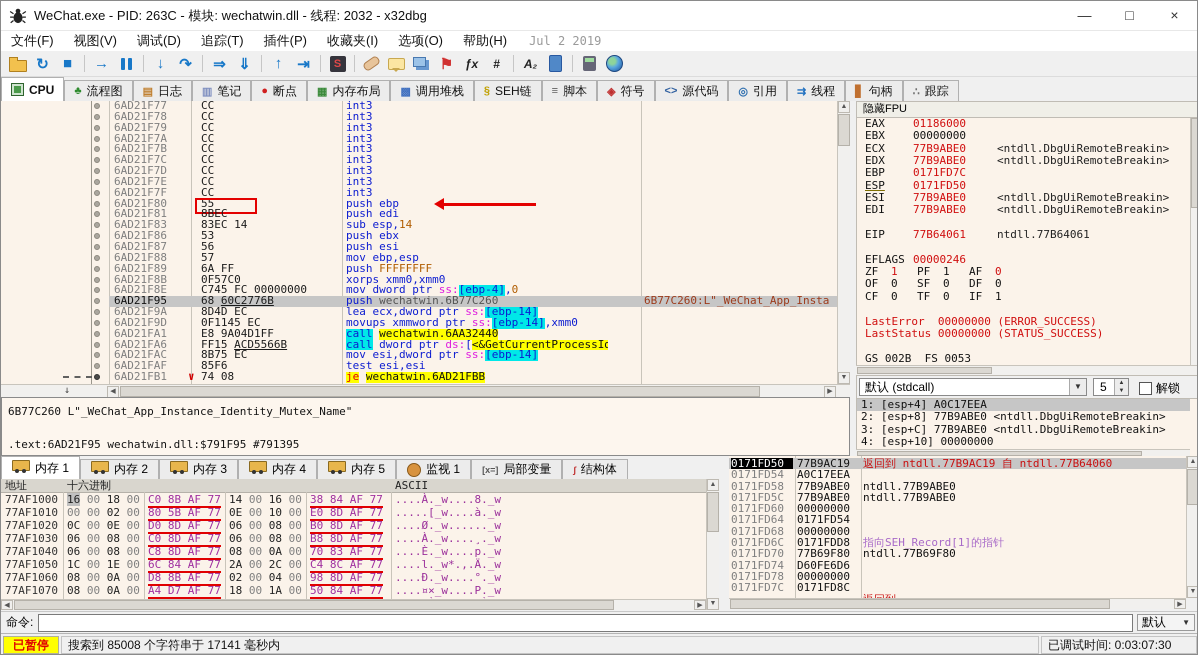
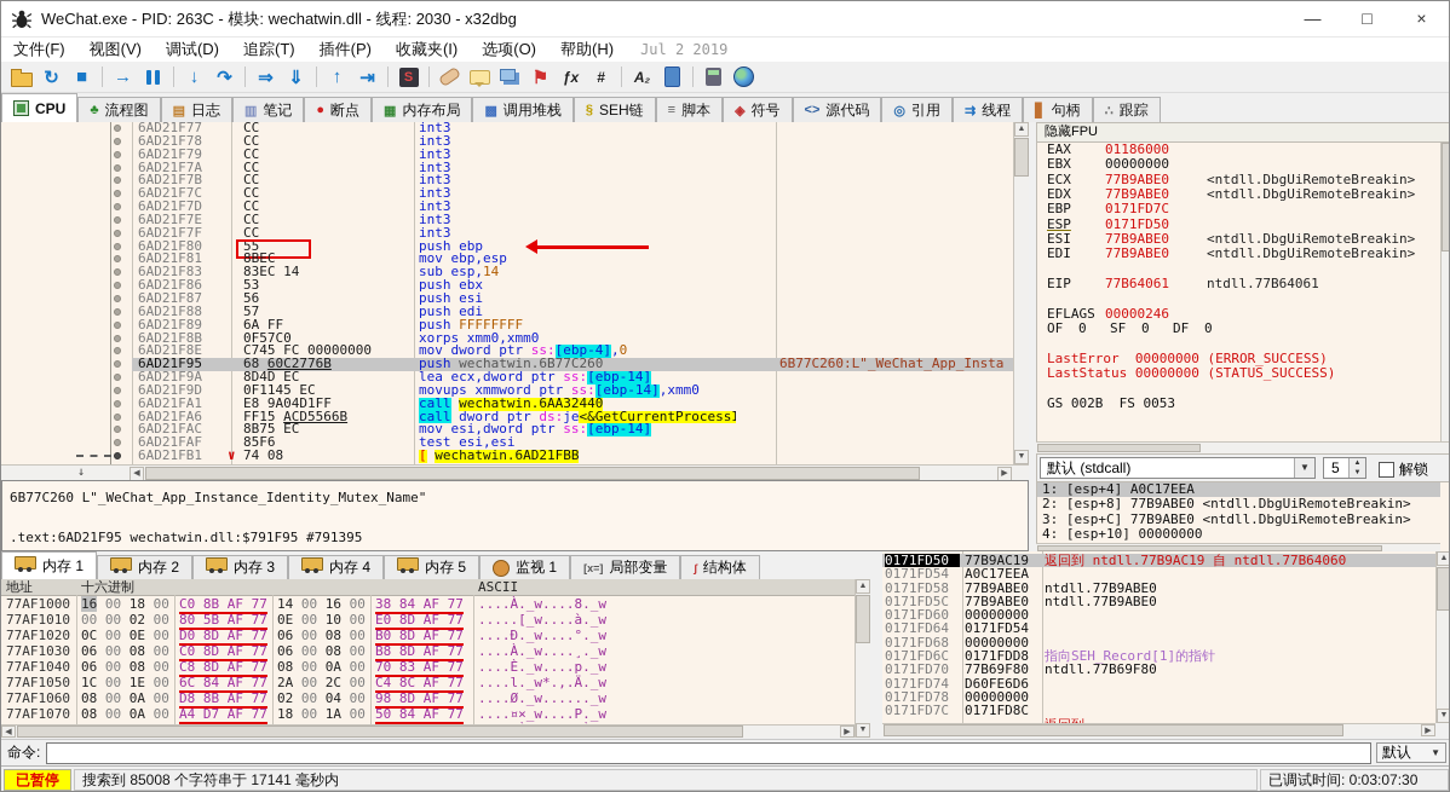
- WeChat.exe - PID: 263C - 模块: wechatwin.dll - 线程: 2032 - x32dbg
+ WeChat.exe - PID: 263C - 模块: wechatwin.dll - 线程: 2030 - x32dbg
  —
  □
  ×
  文件(F) 视图(V) 调试(D) 追踪(T) 插件(P) 收藏夹(I) 选项(O) 帮助(H)
  Jul 2 2019
  ↻
  ■
  →
  ↓
  ↷
  ⇒
  ⇓
  ↑
  ⇥
  S
  ⚑
  ƒx
  #
  A₂
  CPU
  ♣
  流程图
  ▤
  日志
  ▥
  笔记
  ●
  断点
  ▦
  内存布局
  ▩
  调用堆栈
  §
  SEH链
  ≡
  脚本
  ◈
  符号
  <>
  源代码
  ◎
  引用
  ⇉
  线程
  ▋
  句柄
  ∴
  跟踪
  6AD21F77
  CC
  int3
  6AD21F78
  CC
  int3
  6AD21F79
  CC
  int3
  6AD21F7A
  CC
  int3
  6AD21F7B
  CC
  int3
  6AD21F7C
  CC
  int3
  6AD21F7D
  CC
  int3
  6AD21F7E
  CC
  int3
  6AD21F7F
  CC
  int3
  6AD21F80
  55
  push ebp
  6AD21F81
  8BEC
- push edi
+ mov ebp,esp
  6AD21F83
  83EC 14
  sub esp,14
  6AD21F86
  53
  push ebx
  6AD21F87
  56
  push esi
  6AD21F88
  57
- mov ebp,esp
+ push edi
  6AD21F89
  6A FF
  push FFFFFFFF
  6AD21F8B
  0F57C0
  xorps xmm0,xmm0
  6AD21F8E
  C745 FC 00000000
  mov dword ptr ss:[ebp-4],0
  6AD21F95
  68 60C2776B
  push wechatwin.6B77C260
  6B77C260:L"_WeChat_App_Insta
  6AD21F9A
  8D4D EC
  lea ecx,dword ptr ss:[ebp-14]
  6AD21F9D
  0F1145 EC
  movups xmmword ptr ss:[ebp-14],xmm0
  6AD21FA1
  E8 9A04D1FF
  call wechatwin.6AA32440
  6AD21FA6
  FF15 ACD5566B
- call dword ptr ds:[<&GetCurrentProcessId
+ call dword ptr ds:je<&GetCurrentProcessI
  6AD21FAC
  8B75 EC
  mov esi,dword ptr ss:[ebp-14]
  6AD21FAF
  85F6
  test esi,esi
  6AD21FB1
  ∨
  74 08
- je wechatwin.6AD21FBB
+ [ wechatwin.6AD21FBB
  ↓
  6B77C260 L"_WeChat_App_Instance_Identity_Mutex_Name"
  .text:6AD21F95 wechatwin.dll:$791F95 #791395
  隐藏FPU
  EAX 01186000
  EBX 00000000
  ECX 77B9ABE0
  <ntdll.DbgUiRemoteBreakin>
  EDX 77B9ABE0
  <ntdll.DbgUiRemoteBreakin>
  EBP 0171FD7C
  ESP 0171FD50
  ESI 77B9ABE0
  <ntdll.DbgUiRemoteBreakin>
  EDI 77B9ABE0
  <ntdll.DbgUiRemoteBreakin>
  EIP 77B64061
  ntdll.77B64061
  EFLAGS 00000246
- ZF 1 PF 1 AF 0
  OF 0 SF 0 DF 0
- CF 0 TF 0 IF 1
  LastError 00000000 (ERROR_SUCCESS)
  LastStatus 00000000 (STATUS_SUCCESS)
  GS 002B FS 0053
  默认 (stdcall)
  ▼
  5
  解锁
  1: [esp+4] A0C17EEA
  2: [esp+8] 77B9ABE0 <ntdll.DbgUiRemoteBreakin>
  3: [esp+C] 77B9ABE0 <ntdll.DbgUiRemoteBreakin>
  4: [esp+10] 00000000
  内存 1
  内存 2
  内存 3
  内存 4
  内存 5
  监视 1
  [x=]
  局部变量
  ∫
  结构体
  地址
  十六进制
  ASCII
  77AF1000
  16 00 18 00
  C0 8B AF 77
  14 00 16 00
  38 84 AF 77
  ....À._w....8._w
  77AF1010
  00 00 02 00
  80 5B AF 77
  0E 00 10 00
  E0 8D AF 77
  .....[_w....à._w
  77AF1020
  0C 00 0E 00
  D0 8D AF 77
  06 00 08 00
  B0 8D AF 77
- ....Ø._w......_w
+ ....Ð._w....°._w
  77AF1030
  06 00 08 00
  C0 8D AF 77
  06 00 08 00
  B8 8D AF 77
  ....À._w....¸._w
  77AF1040
  06 00 08 00
  C8 8D AF 77
  08 00 0A 00
  70 83 AF 77
  ....È._w....p._w
  77AF1050
  1C 00 1E 00
  6C 84 AF 77
  2A 00 2C 00
  C4 8C AF 77
  ....l._w*.,.Ä._w
  77AF1060
  08 00 0A 00
  D8 8B AF 77
  02 00 04 00
  98 8D AF 77
- ....Ð._w....°._w
+ ....Ø._w......_w
  77AF1070
  08 00 0A 00
  A4 D7 AF 77
  18 00 1A 00
  50 84 AF 77
  ....¤×_w....P._w
  0171FD50
  77B9AC19
  返回到 ntdll.77B9AC19 自 ntdll.77B64060
  0171FD54
  A0C17EEA
  0171FD58
  77B9ABE0
  ntdll.77B9ABE0
  0171FD5C
  77B9ABE0
  ntdll.77B9ABE0
  0171FD60
  00000000
  0171FD64
  0171FD54
  0171FD68
  00000000
  0171FD6C
  0171FDD8
  指向SEH_Record[1]的指针
  0171FD70
  77B69F80
  ntdll.77B69F80
  0171FD74
  D60FE6D6
  0171FD78
  00000000
  0171FD7C
  0171FD8C
  命令:
  默认
  ▼
  已暂停
  搜索到 85008 个字符串于 17141 毫秒内
  已调试时间: 0:03:07:30
